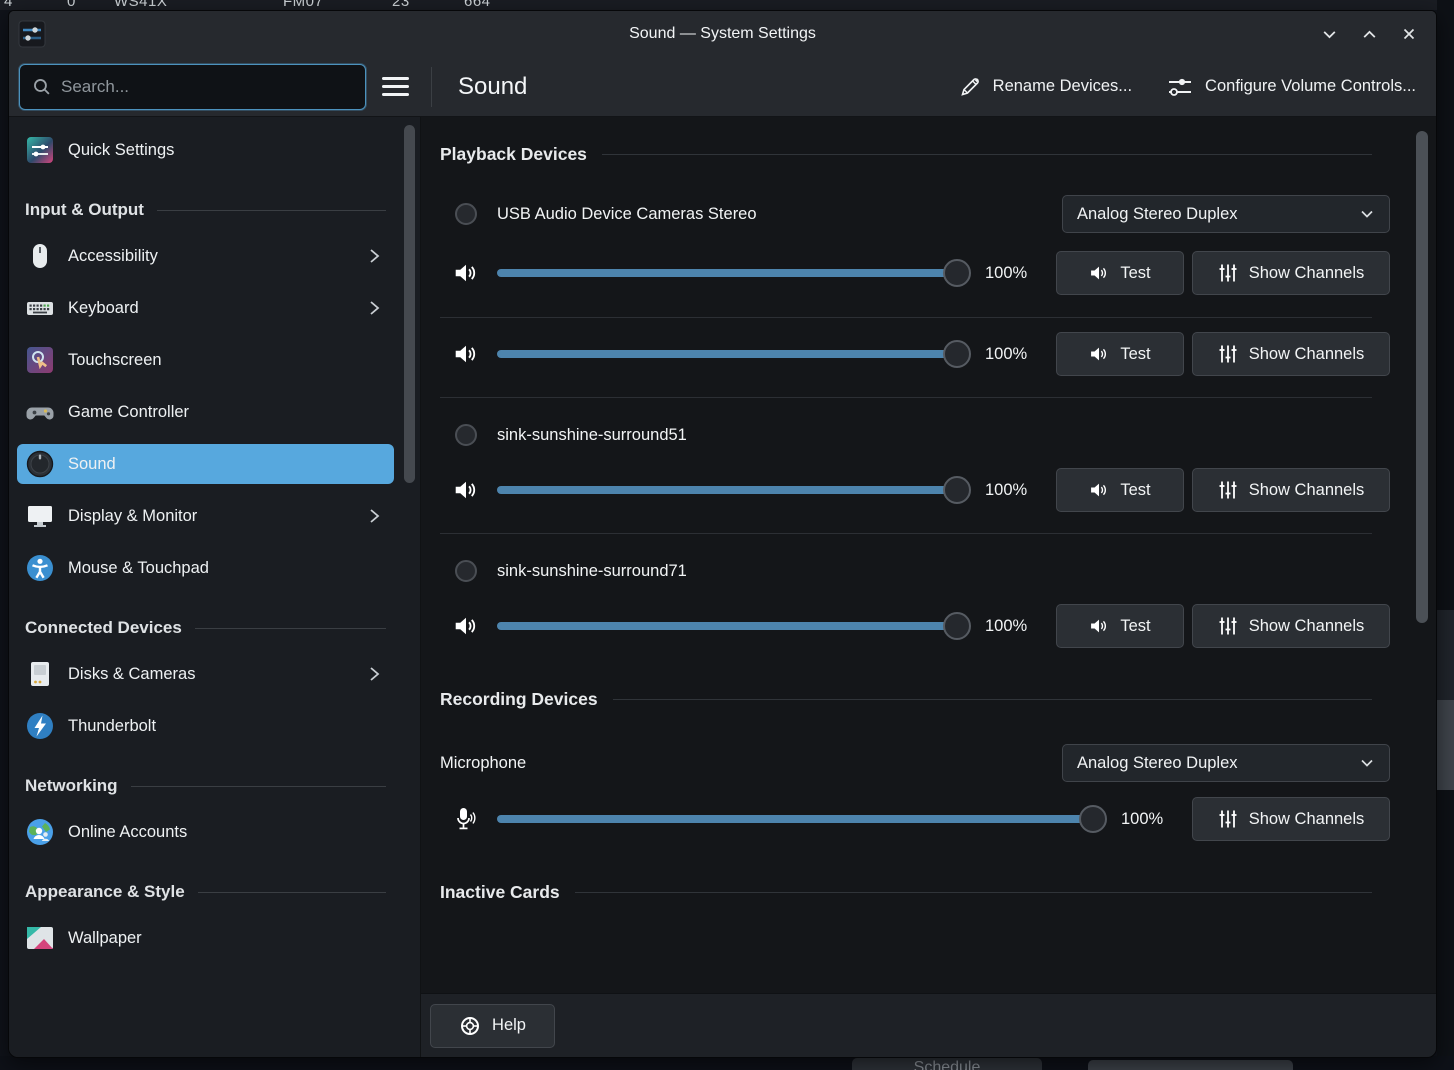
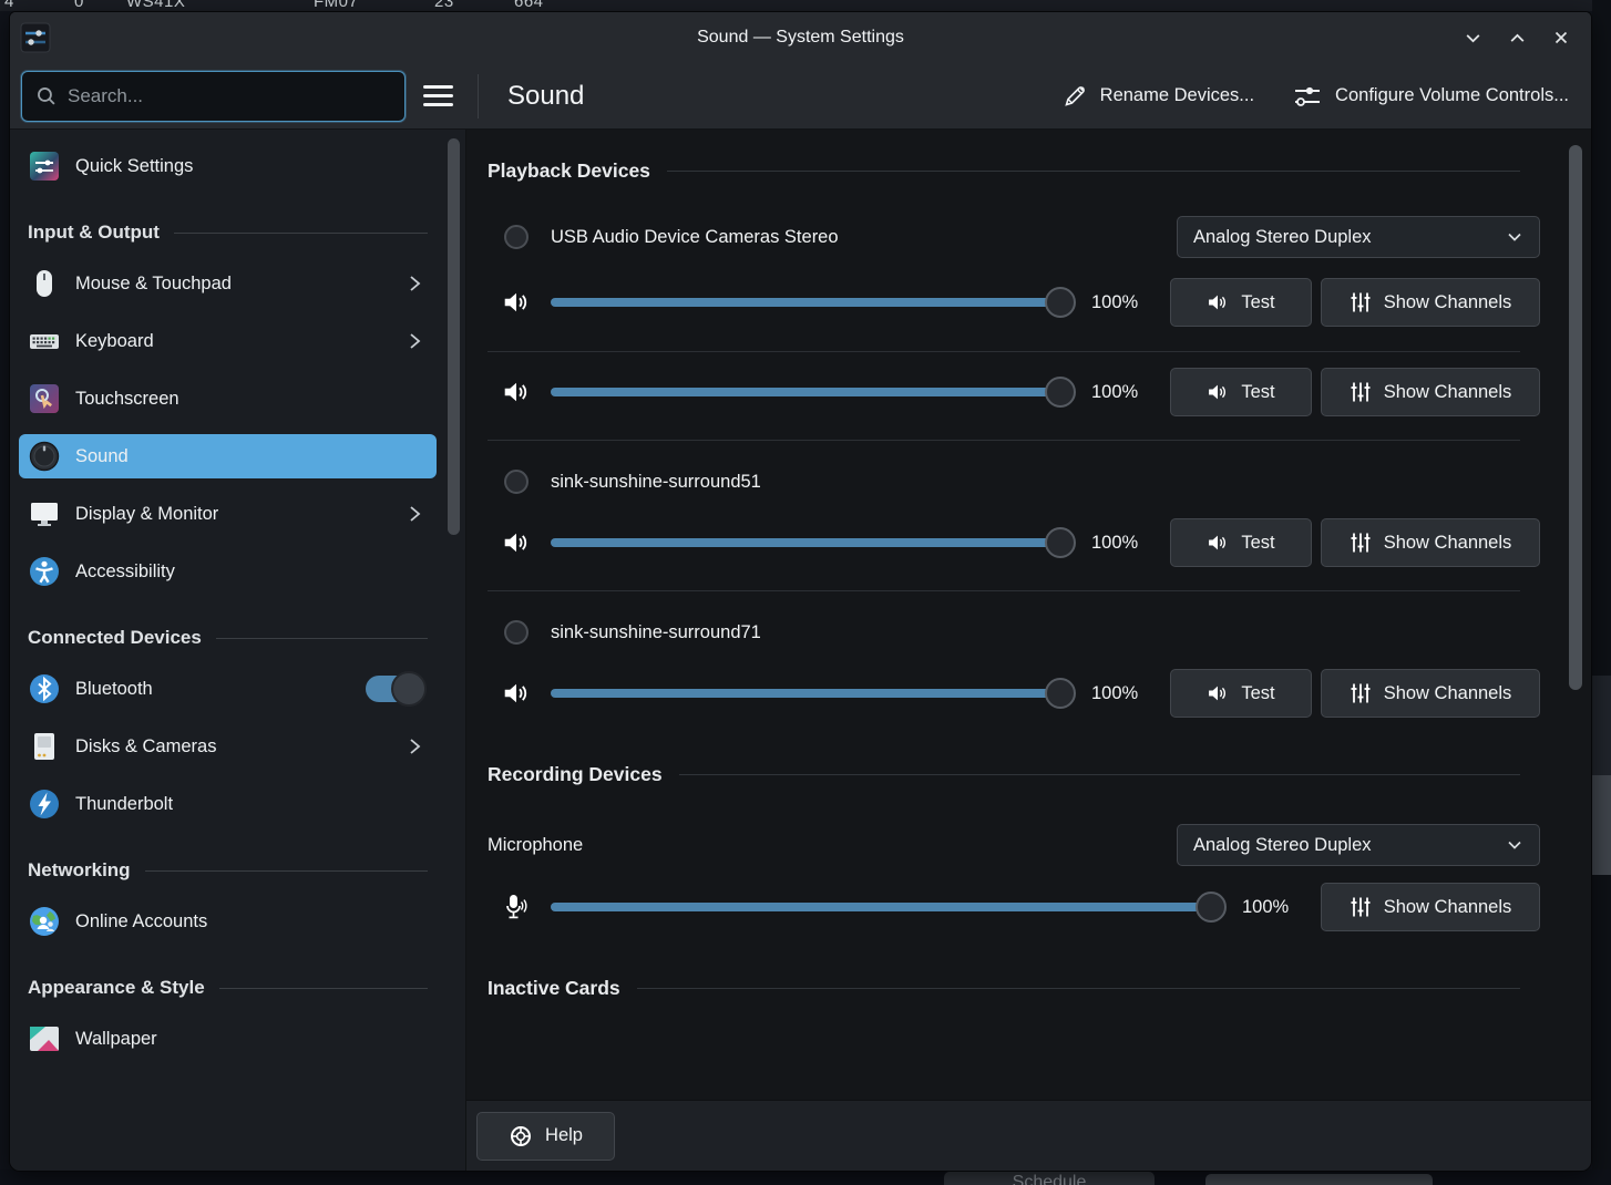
  4
  0
  WS41X
  FM07
  23
  664
  Schedule
  Sound — System Settings
  Search...
  Sound
  Rename Devices...
  Configure Volume Controls...
  Quick Settings
  Input & Output
- Accessibility
+ Mouse & Touchpad
  Keyboard
  Touchscreen
- Game Controller
  Sound
  Display & Monitor
- Mouse & Touchpad
+ Accessibility
  Connected Devices
+ Bluetooth
  Disks & Cameras
  Thunderbolt
  Networking
  Online Accounts
  Appearance & Style
  Wallpaper
  Playback Devices
  USB Audio Device Cameras Stereo
  Analog Stereo Duplex
  100%
  Test
  Show Channels
  100%
  Test
  Show Channels
  sink-sunshine-surround51
  100%
  Test
  Show Channels
  sink-sunshine-surround71
  100%
  Test
  Show Channels
  Recording Devices
  Microphone
  Analog Stereo Duplex
  100%
  Show Channels
  Inactive Cards
  Help
